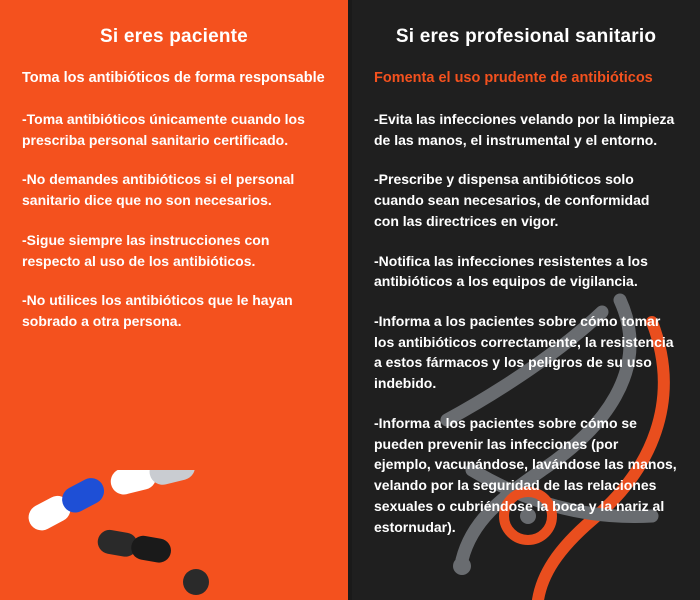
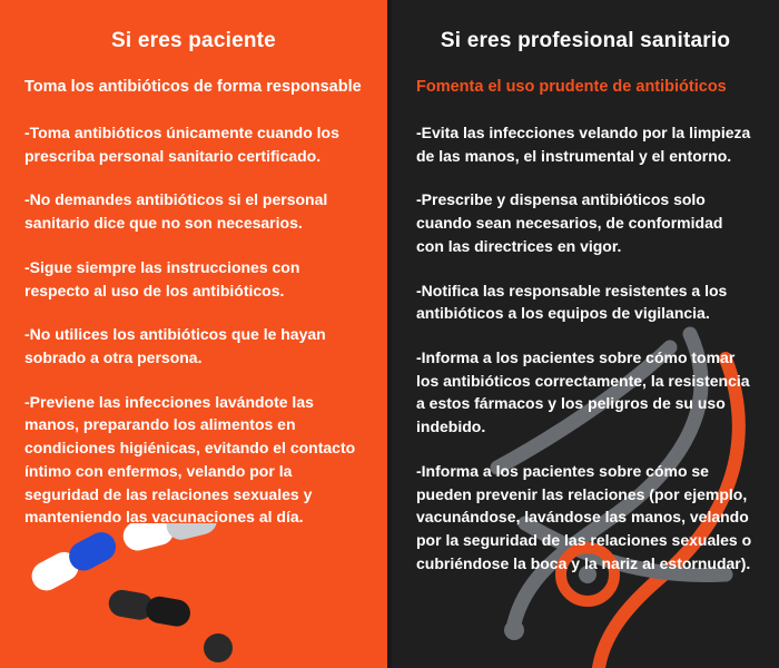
  Si eres paciente
  Toma los antibióticos de forma responsable
  -Toma antibióticos únicamente cuando los prescriba personal sanitario certificado.
  -No demandes antibióticos si el personal sanitario dice que no son necesarios.
  -Sigue siempre las instrucciones con respecto al uso de los antibióticos.
  -No utilices los antibióticos que le hayan sobrado a otra persona.
+ -Previene las infecciones lavándote las manos, preparando los alimentos en condiciones higiénicas, evitando el contacto íntimo con enfermos, velando por la seguridad de las relaciones sexuales y manteniendo las vacunaciones al día.
  Si eres profesional sanitario
  Fomenta el uso prudente de antibióticos
  -Evita las infecciones velando por la limpieza de las manos, el instrumental y el entorno.
  -Prescribe y dispensa antibióticos solo cuando sean necesarios, de conformidad con las directrices en vigor.
- -Notifica las infecciones resistentes a los antibióticos a los equipos de vigilancia.
+ -Notifica las responsable resistentes a los antibióticos a los equipos de vigilancia.
  -Informa a los pacientes sobre cómo tomar los antibióticos correctamente, la resistencia a estos fármacos y los peligros de su uso indebido.
- -Informa a los pacientes sobre cómo se pueden prevenir las infecciones (por ejemplo, vacunándose, lavándose las manos, velando por la seguridad de las relaciones sexuales o cubriéndose la boca y la nariz al estornudar).
+ -Informa a los pacientes sobre cómo se pueden prevenir las relaciones (por ejemplo, vacunándose, lavándose las manos, velando por la seguridad de las relaciones sexuales o cubriéndose la boca y la nariz al estornudar).
